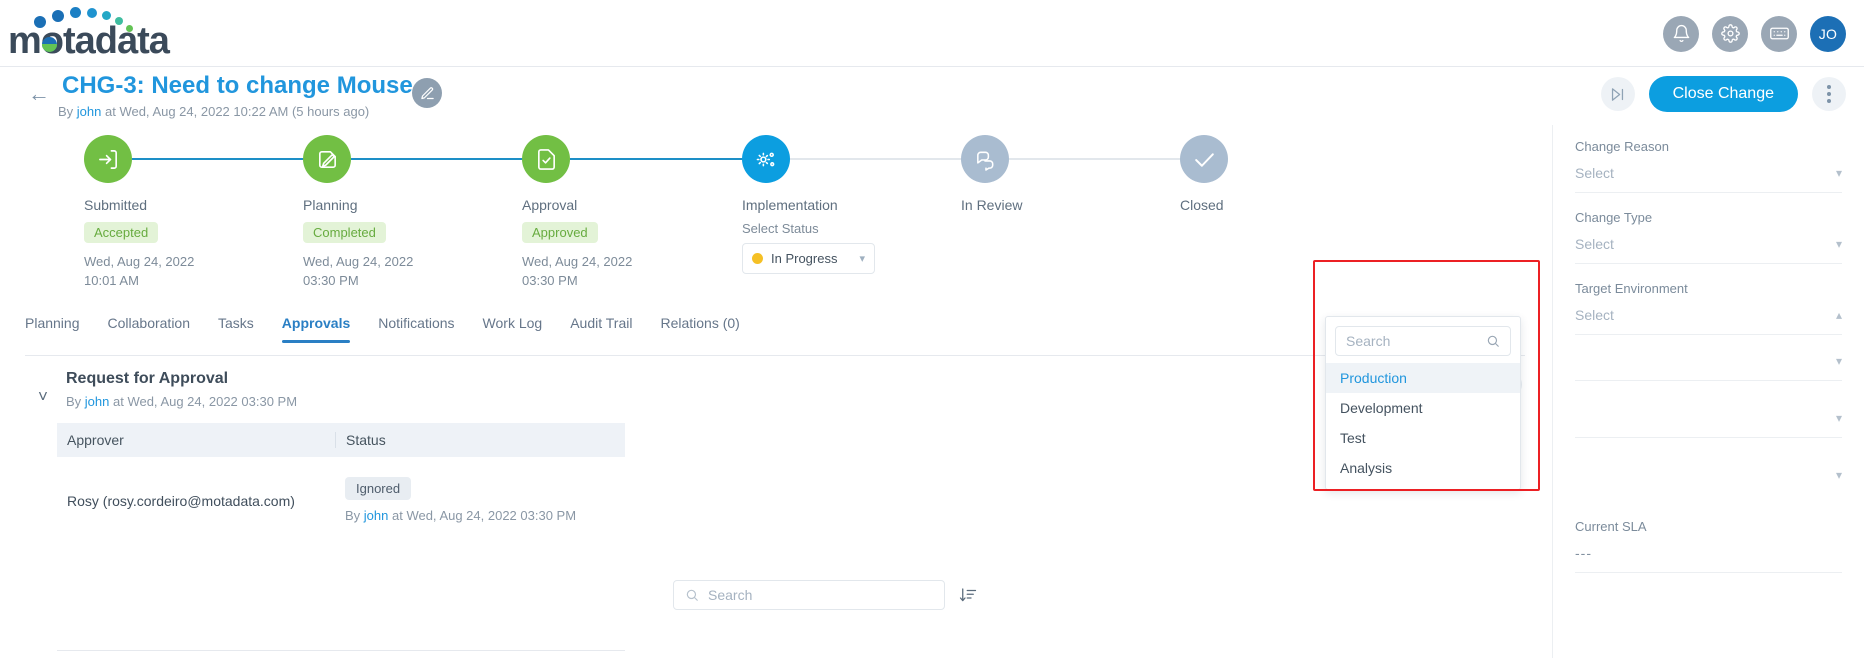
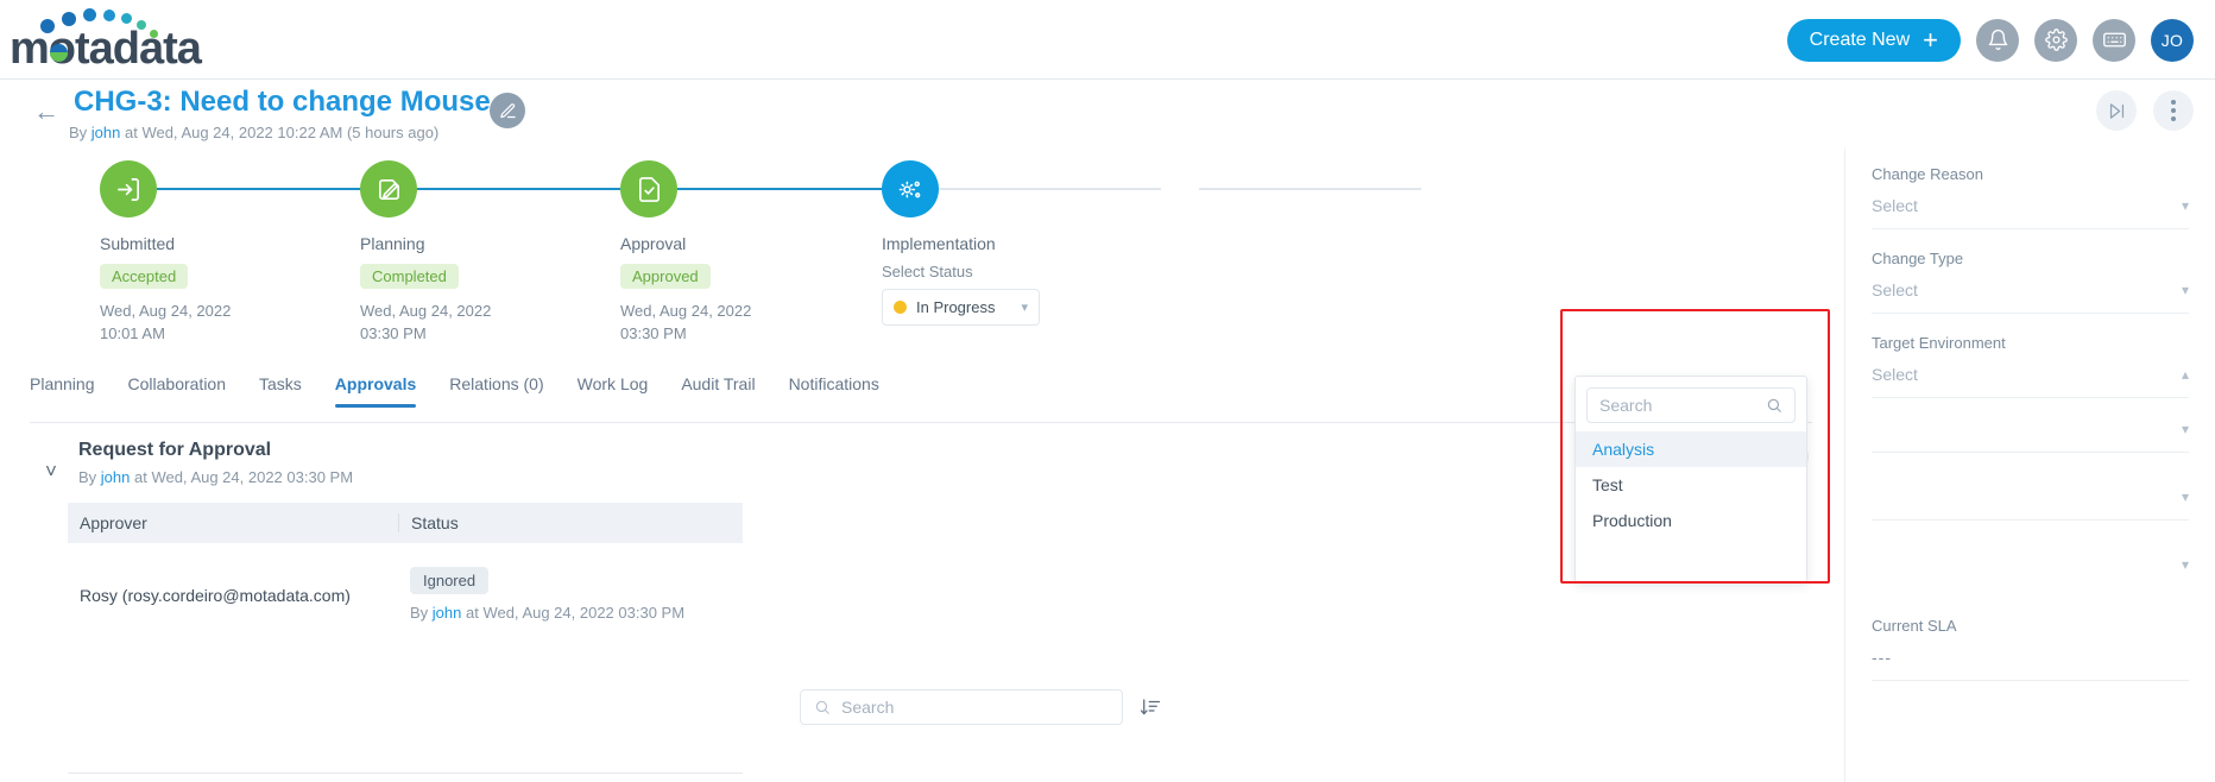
  mtadata
+ Create New
+ +
  JO
  ←
  CHG-3: Need to change Mouse
  By john at Wed, Aug 24, 2022 10:22 AM (5 hours ago)
- Close Change
  Submitted
  Accepted
  Wed, Aug 24, 2022
  10:01 AM
  Planning
  Completed
  Wed, Aug 24, 2022
  03:30 PM
  Approval
  Approved
  Wed, Aug 24, 2022
  03:30 PM
  Implementation
  Select Status
  In Progress
  ▾
- In Review
- Closed
  Planning
  Collaboration
  Tasks
  Approvals
- Notifications
+ Relations (0)
  Work Log
  Audit Trail
- Relations (0)
+ Notifications
  ˅
  Request for Approval
  By john at Wed, Aug 24, 2022 03:30 PM
  Approver
  Status
  Rosy (rosy.cordeiro@motadata.com)
  Ignored
  By john at Wed, Aug 24, 2022 03:30 PM
  Search
  Change Reason
  Select
  ▾
  Change Type
  Select
  ▾
  Target Environment
  Select
  ▴
  ▾
  ▾
  ▾
  Current SLA
  ---
  Search
- Production
+ Analysis
- Development
  Test
- Analysis
+ Production
